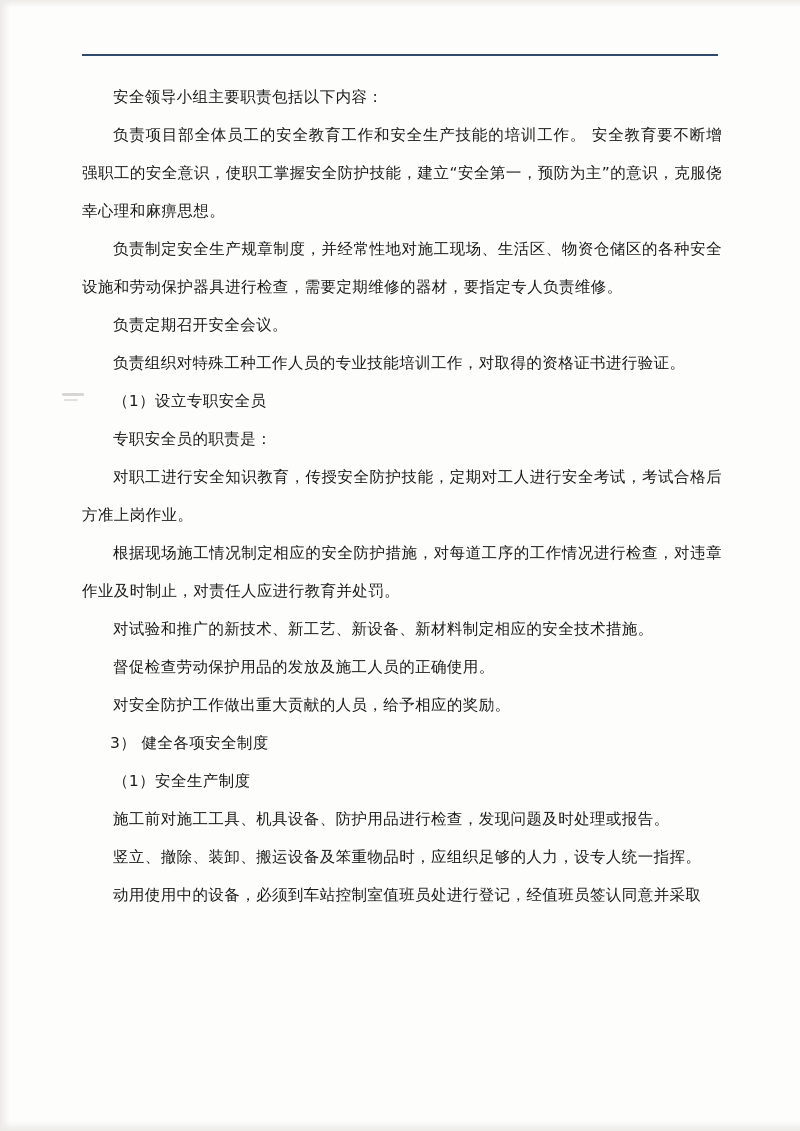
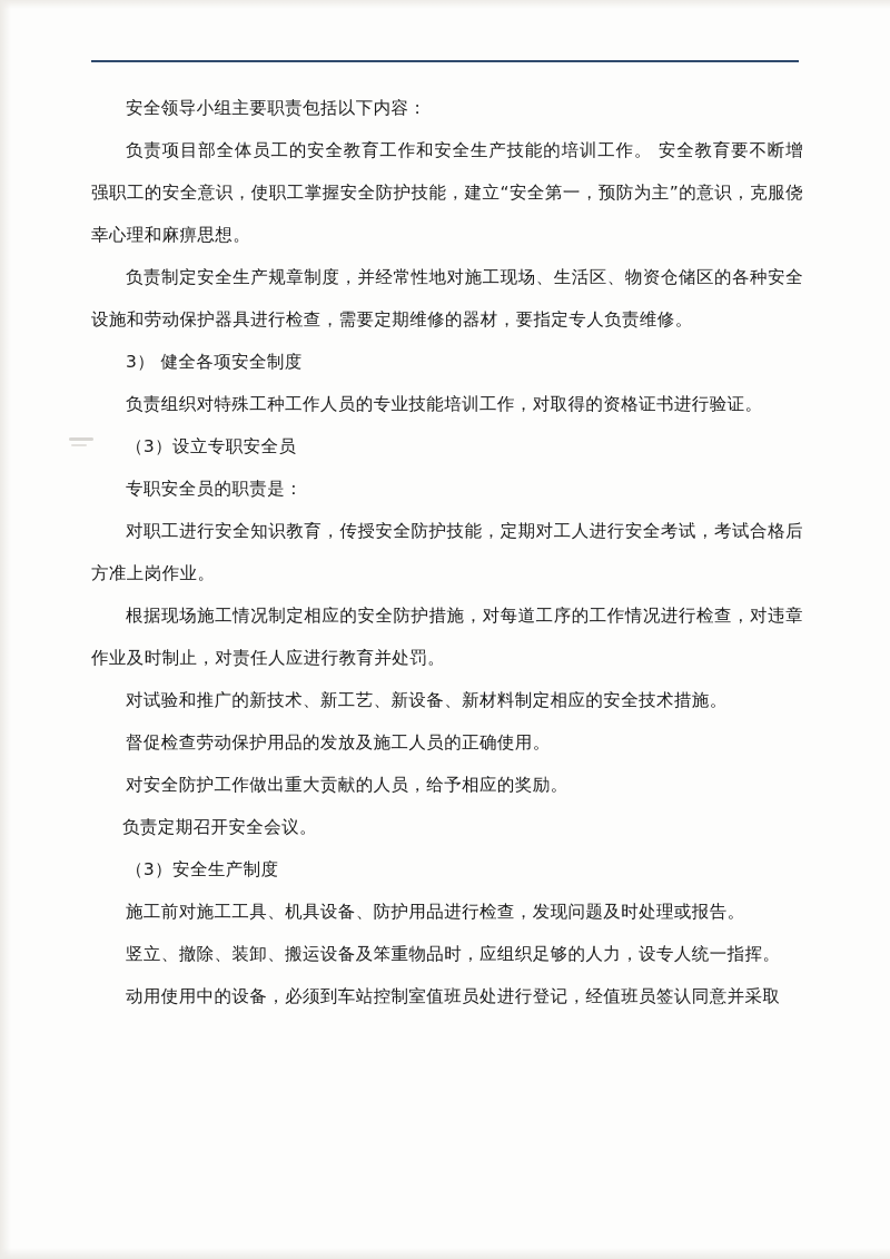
  安全领导小组主要职责包括以下内容：
  负责项目部全体员工的安全教育工作和安全生产技能的培训工作。 安全教育要不断增强职工的安全意识，使职工掌握安全防护技能，建立“安全第一，预防为主”的意识，克服侥幸心理和麻痹思想。
  负责制定安全生产规章制度，并经常性地对施工现场、生活区、物资仓储区的各种安全设施和劳动保护器具进行检查，需要定期维修的器材，要指定专人负责维修。
- 负责定期召开安全会议。
+ 3） 健全各项安全制度
  负责组织对特殊工种工作人员的专业技能培训工作，对取得的资格证书进行验证。
- （1）设立专职安全员
+ （3）设立专职安全员
  专职安全员的职责是：
  对职工进行安全知识教育，传授安全防护技能，定期对工人进行安全考试，考试合格后方准上岗作业。
  根据现场施工情况制定相应的安全防护措施，对每道工序的工作情况进行检查，对违章作业及时制止，对责任人应进行教育并处罚。
  对试验和推广的新技术、新工艺、新设备、新材料制定相应的安全技术措施。
  督促检查劳动保护用品的发放及施工人员的正确使用。
  对安全防护工作做出重大贡献的人员，给予相应的奖励。
- 3） 健全各项安全制度
+ 负责定期召开安全会议。
- （1）安全生产制度
+ （3）安全生产制度
  施工前对施工工具、机具设备、防护用品进行检查，发现问题及时处理或报告。
  竖立、撤除、装卸、搬运设备及笨重物品时，应组织足够的人力，设专人统一指挥。
  动用使用中的设备，必须到车站控制室值班员处进行登记，经值班员签认同意并采取
